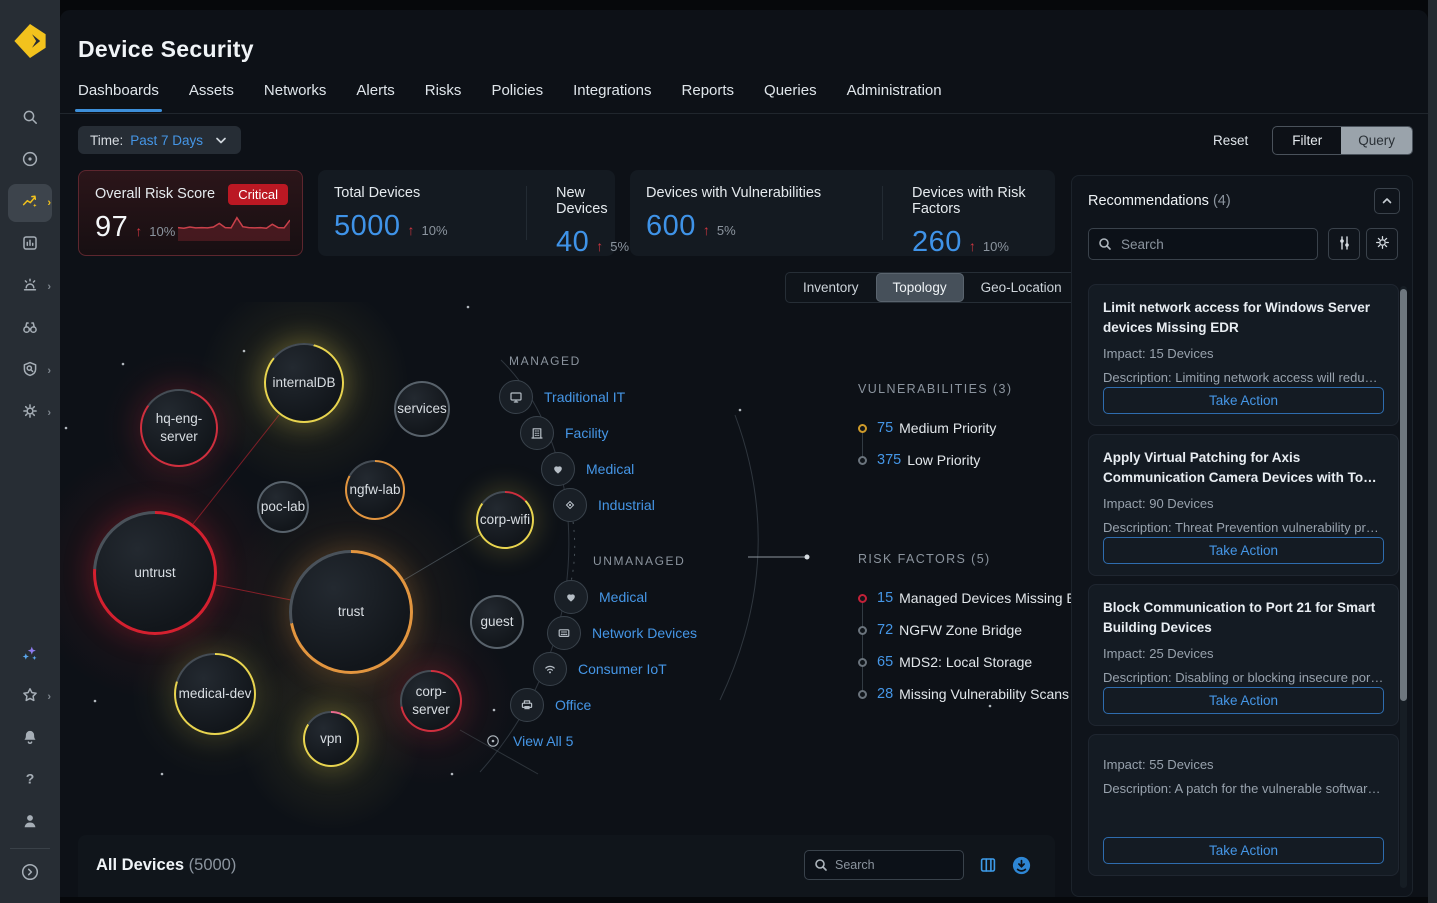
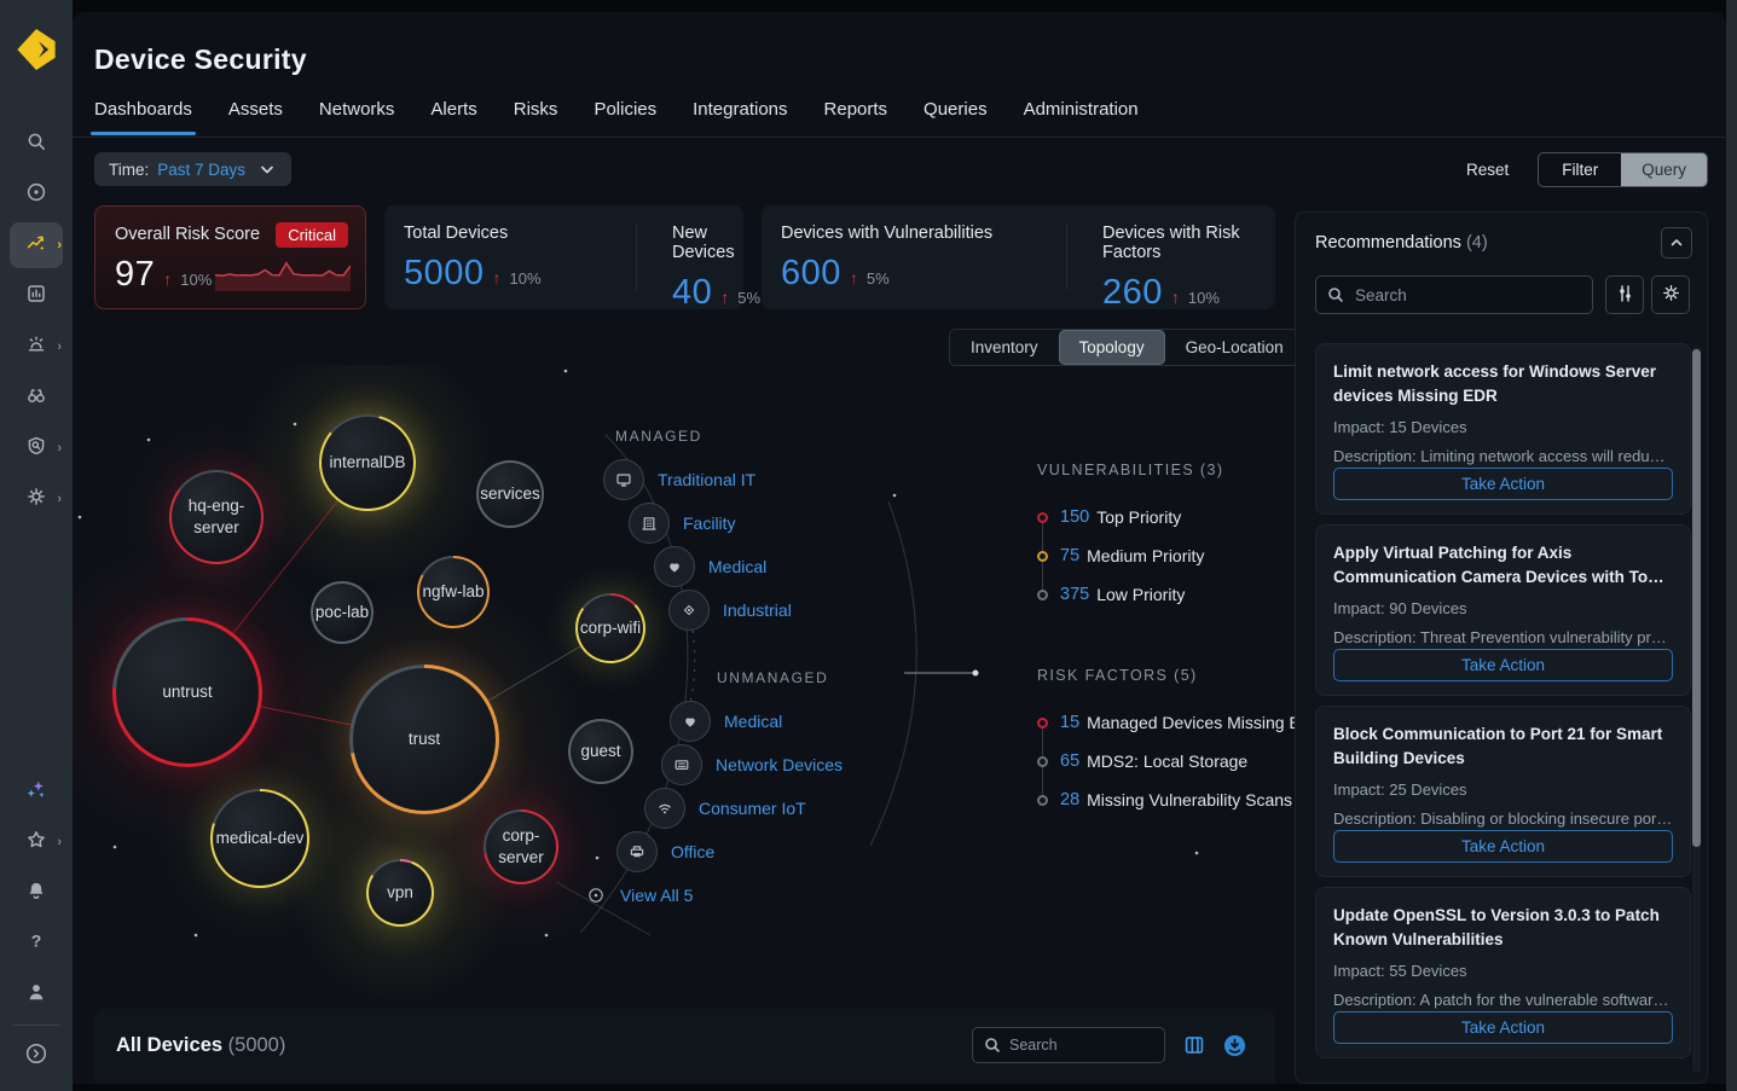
  ›
  ›
  ›
  ›
  ›
  ?
  Device Security
  Dashboards
  Assets
  Networks
  Alerts
  Risks
  Policies
  Integrations
  Reports
  Queries
  Administration
  Time:
  Past 7 Days
  Reset
  Filter
  Query
  Overall Risk Score
  97
  ↑
  10%
  Critical
  Total Devices
  5000
  ↑
  10%
  New Devices
  40
  ↑
  5%
  Devices with Vulnerabilities
  600
  ↑
  5%
  Devices with Risk Factors
  260
  ↑
  10%
  Inventory
  Topology
  Geo-Location
  internalDB
  services
  hq-eng-
  server
  ngfw-lab
  poc-lab
  corp-wifi
  untrust
  trust
  guest
  medical-dev
  corp-
  server
  vpn
  MANAGED
  Traditional IT
  Facility
  Medical
  Industrial
  UNMANAGED
  Medical
  Network Devices
  Consumer IoT
  Office
  View All 5
  VULNERABILITIES (3)
+ 150
+ Top Priority
  75
  Medium Priority
  375
  Low Priority
  RISK FACTORS (5)
  15
  Managed Devices Missing
- 72
- NGFW Zone Bridge
  65
  MDS2: Local Storage
  28
  Missing Vulnerability Scans
  All Devices (5000)
  Search
  Recommendations (4)
  Search
  Limit network access for Windows Server devices Missing EDR
  Impact: 15 Devices
  Description: Limiting network access will reduce t
  Take Action
  Apply Virtual Patching for Axis Communication Camera Devices with Top
  Impact: 90 Devices
  Description: Threat Prevention vulnerability prote
  Take Action
  Block Communication to Port 21 for Smart Building Devices
  Impact: 25 Devices
  Description: Disabling or blocking insecure ports
  Take Action
+ Update OpenSSL to Version 3.0.3 to Patch Known Vulnerabilities
  Impact: 55 Devices
  Description: A patch for the vulnerable software v
  Take Action
